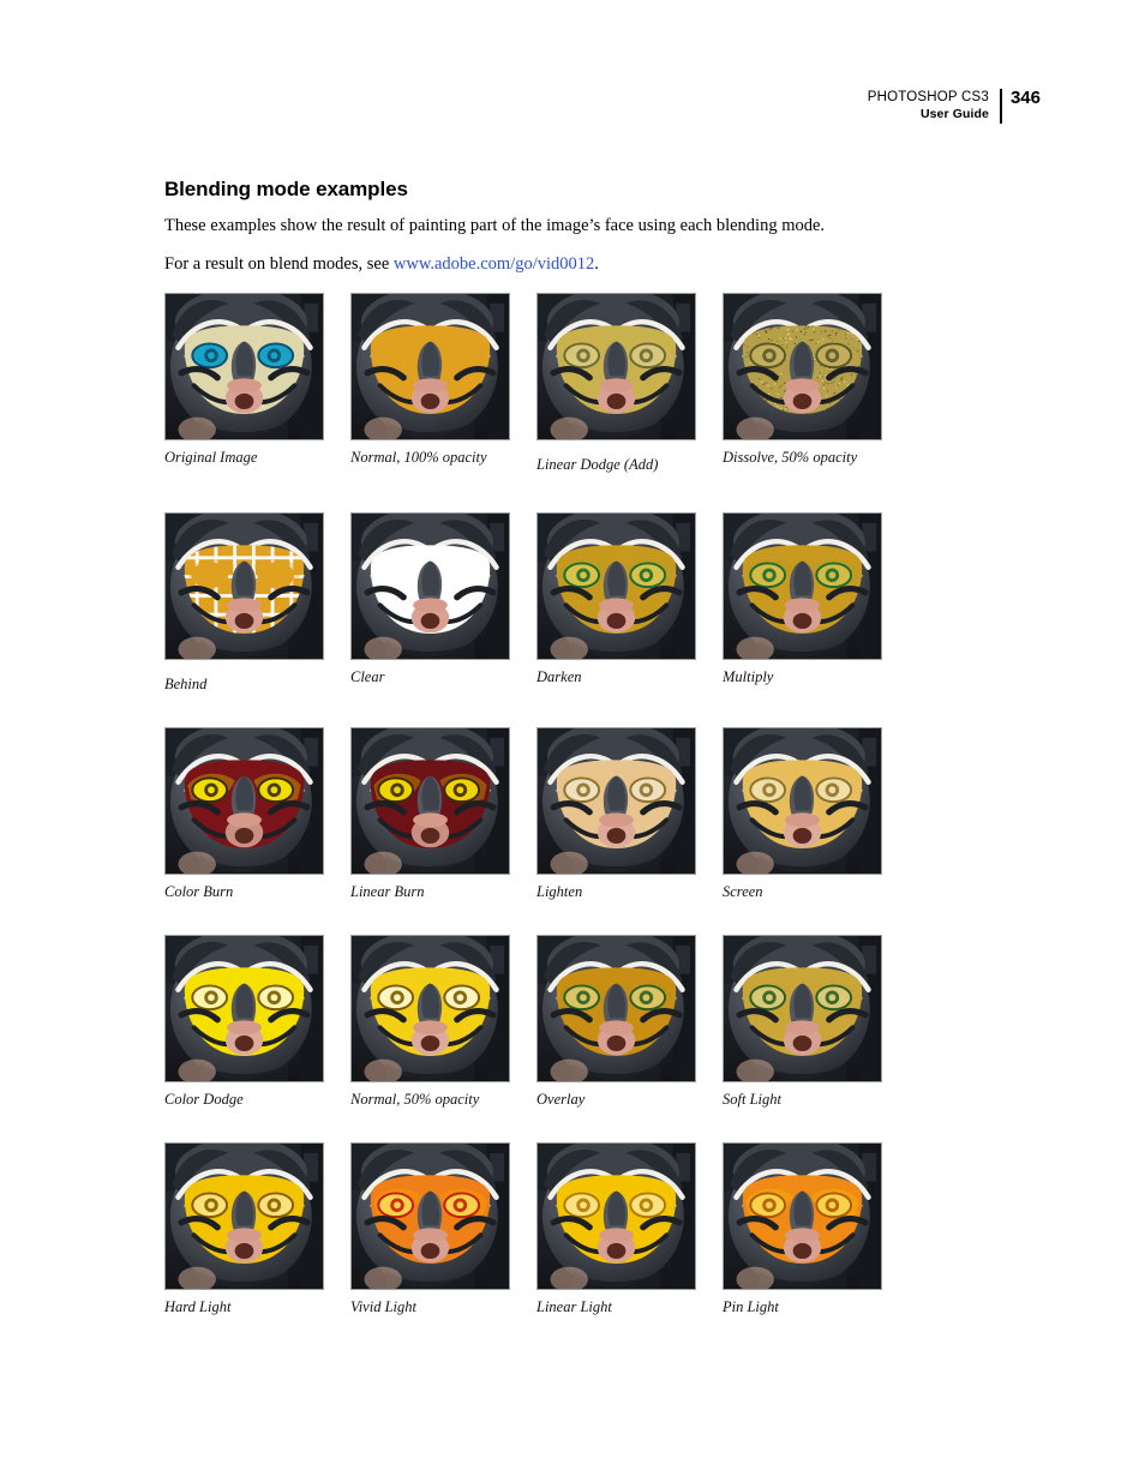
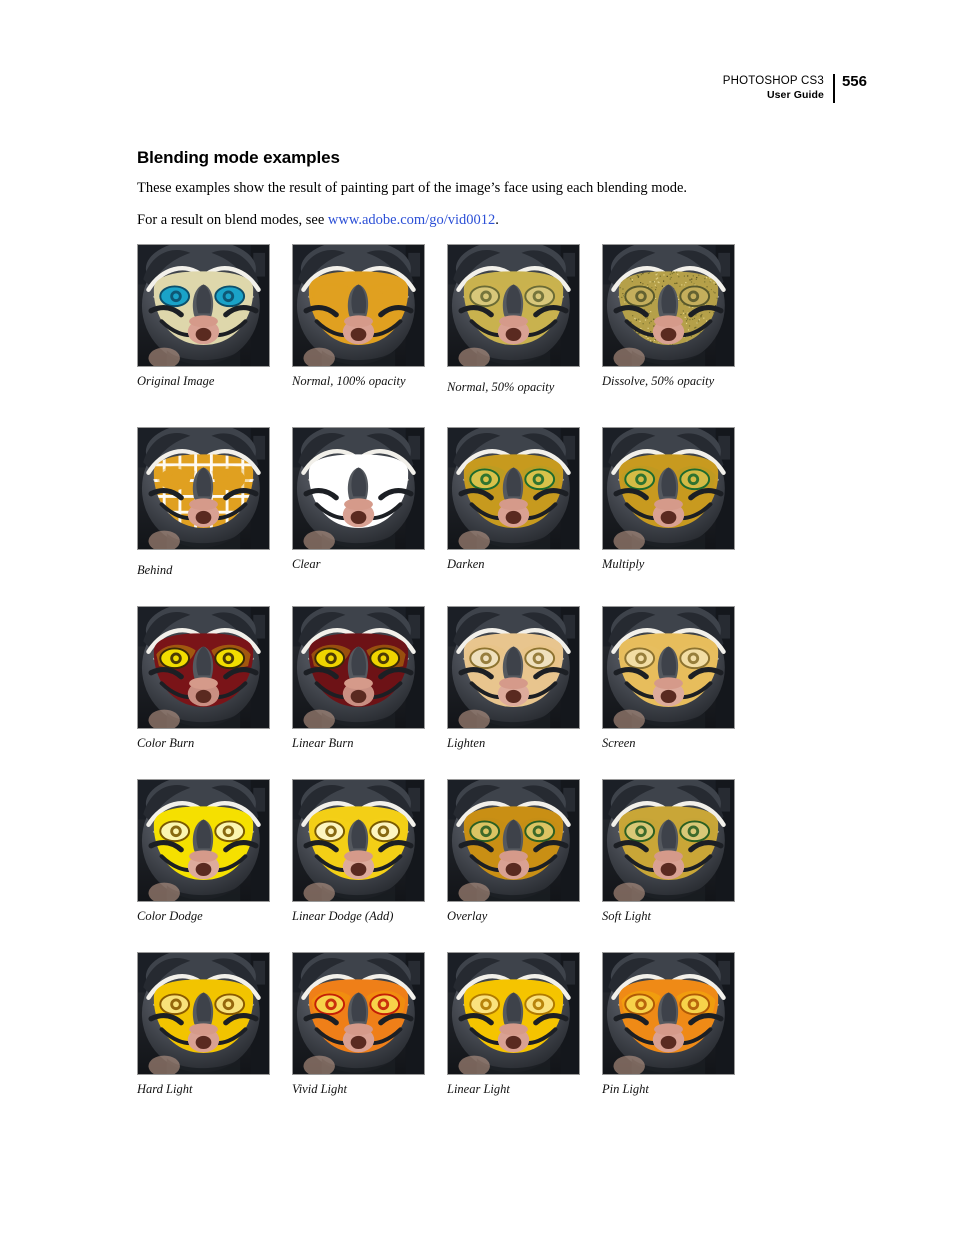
  PHOTOSHOP CS3
  User Guide
- 346
+ 556
  Blending mode examples
  These examples show the result of painting part of the image’s face using each blending mode.
  For a result on blend modes, see www.adobe.com/go/vid0012.
  Original Image
  Normal, 100% opacity
- Linear Dodge (Add)
+ Normal, 50% opacity
  Dissolve, 50% opacity
  Behind
  Clear
  Darken
  Multiply
  Color Burn
  Linear Burn
  Lighten
  Screen
  Color Dodge
- Normal, 50% opacity
+ Linear Dodge (Add)
  Overlay
  Soft Light
  Hard Light
  Vivid Light
  Linear Light
  Pin Light
